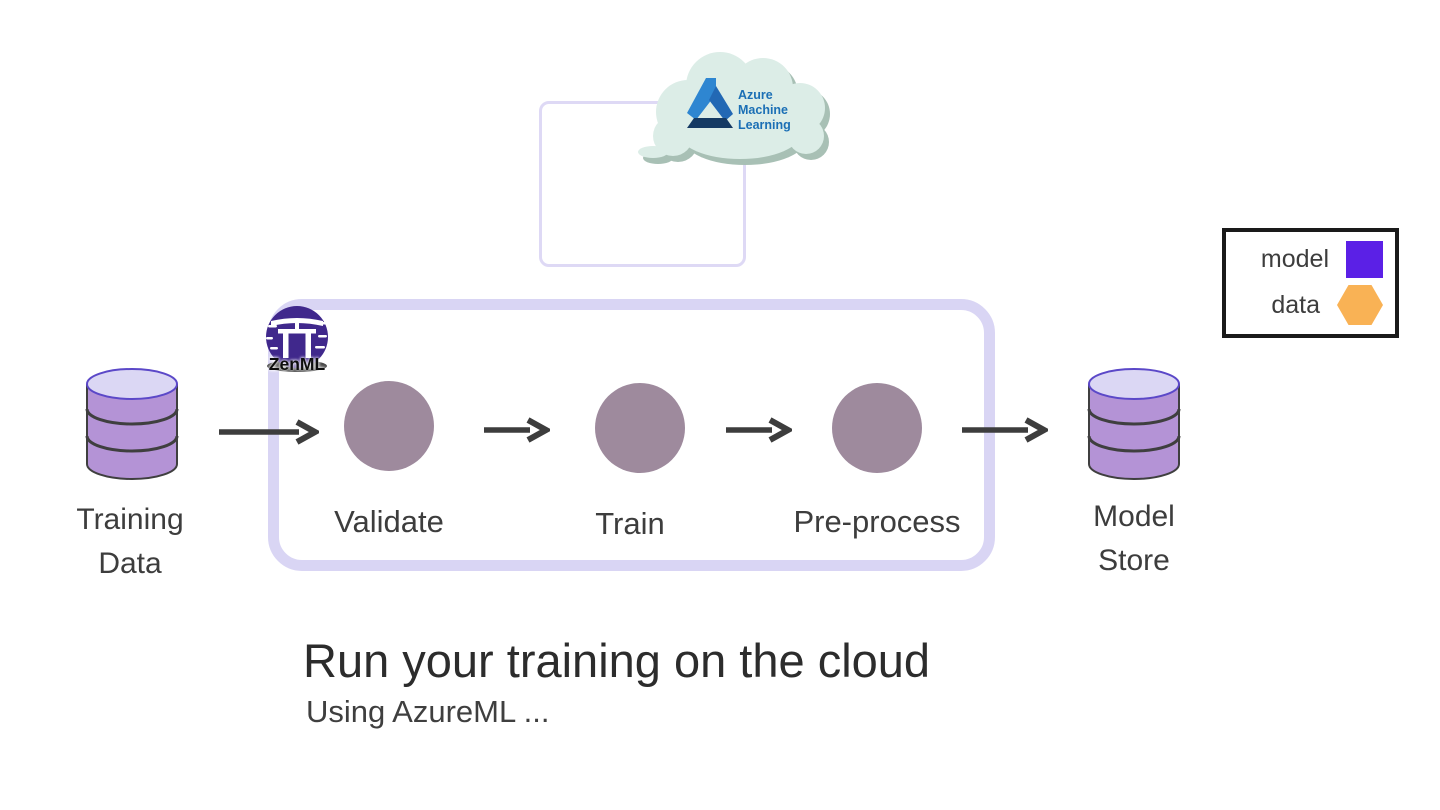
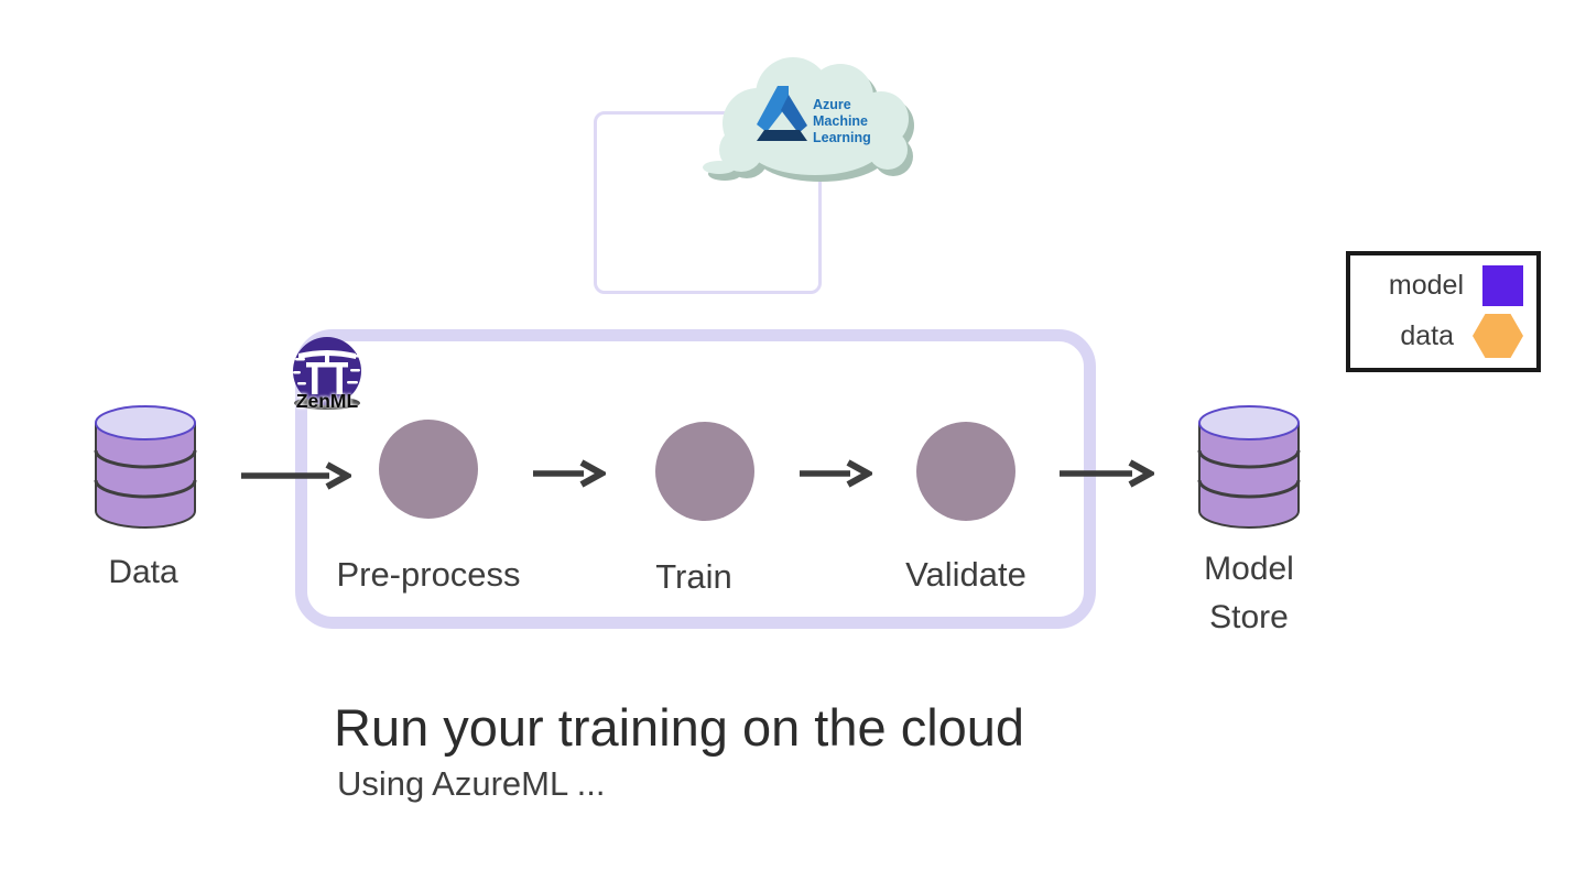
  Azure
  Machine
  Learning
  model
  data
  ZenML
- Training
  Data
- Validate
+ Pre-process
  Train
- Pre-process
+ Validate
  Model
  Store
  Run your training on the cloud
  Using AzureML ...
